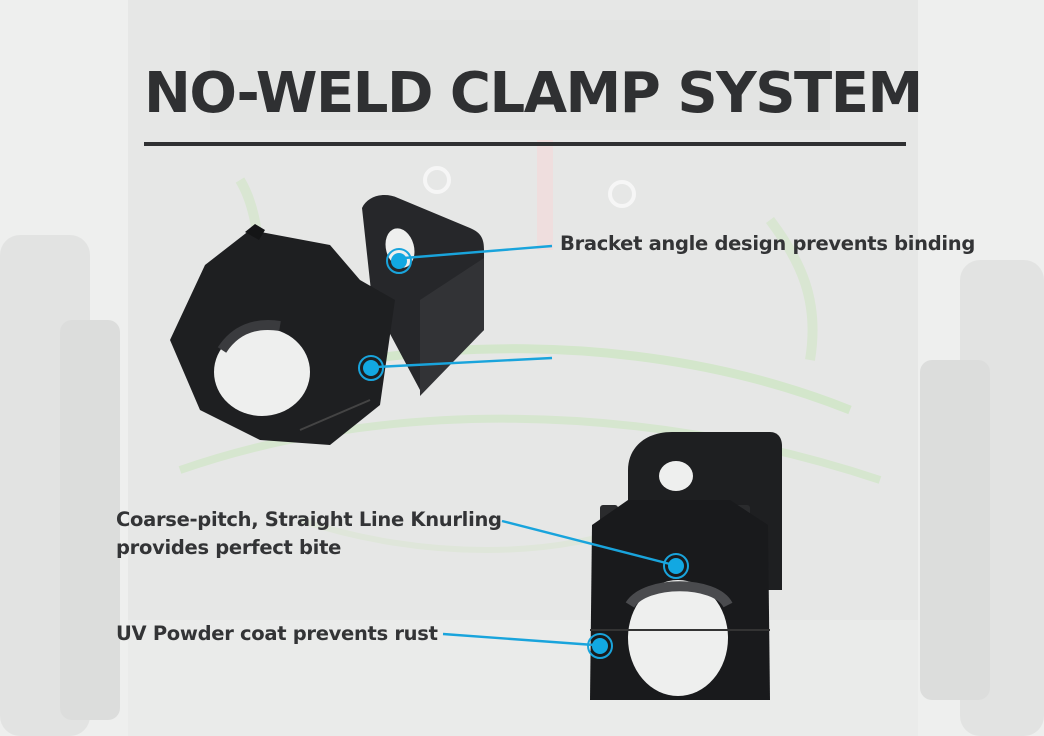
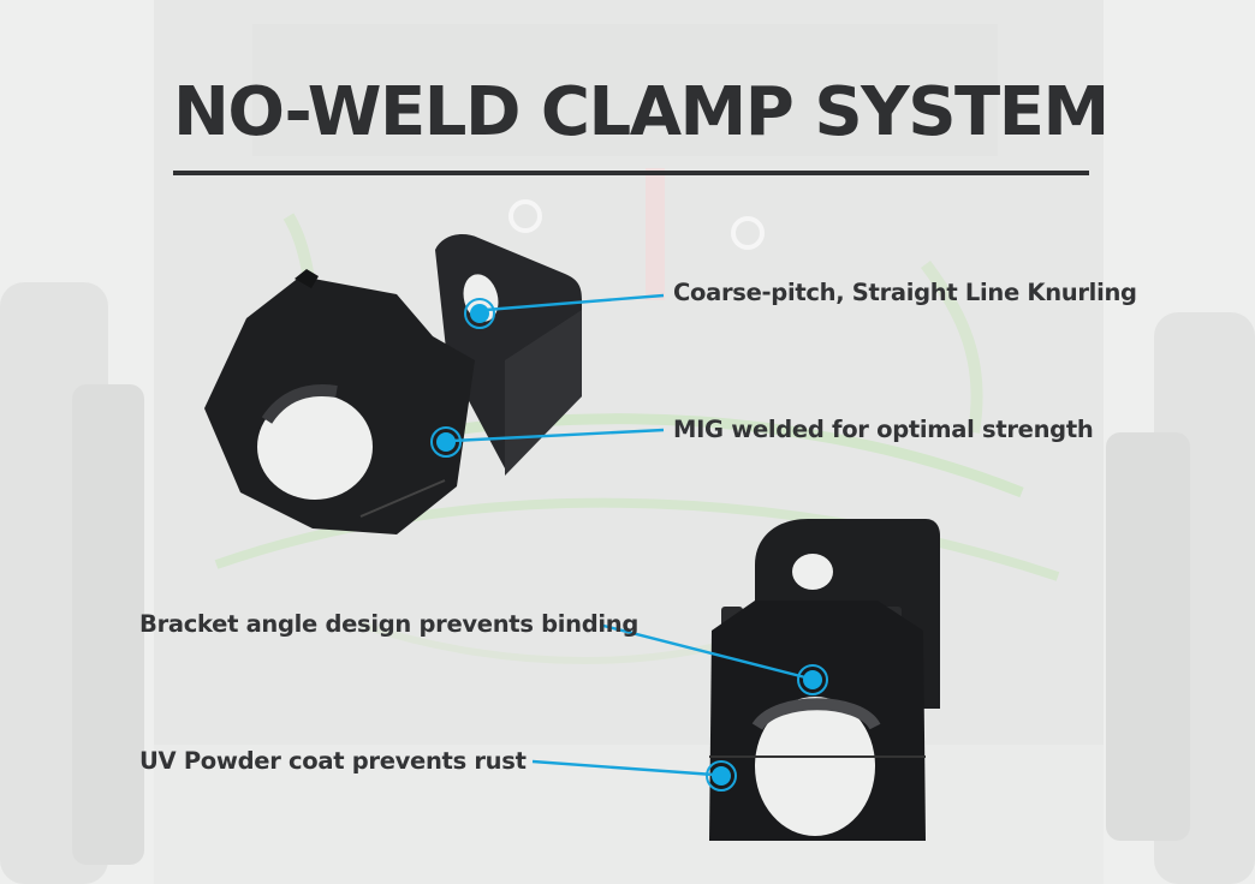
  NO-WELD CLAMP SYSTEM
- Bracket angle design prevents binding
+ Coarse-pitch, Straight Line Knurling
+ MIG welded for optimal strength
- Coarse-pitch, Straight Line Knurling
+ Bracket angle design prevents binding
- provides perfect bite
  UV Powder coat prevents rust
